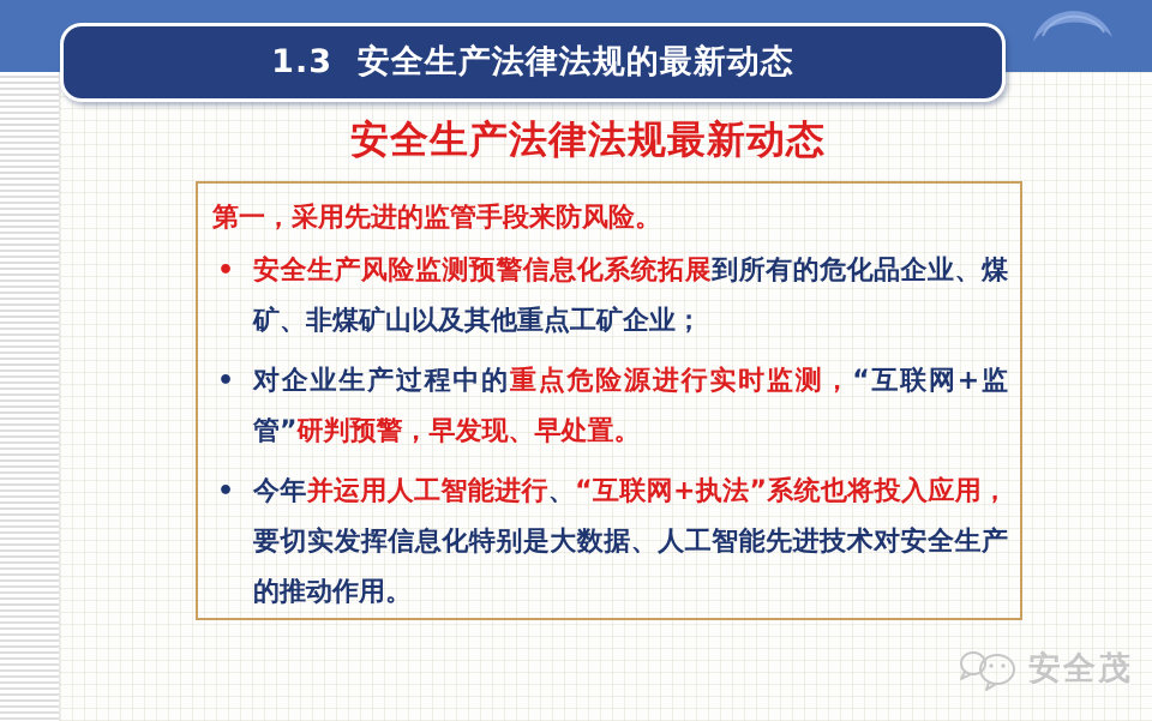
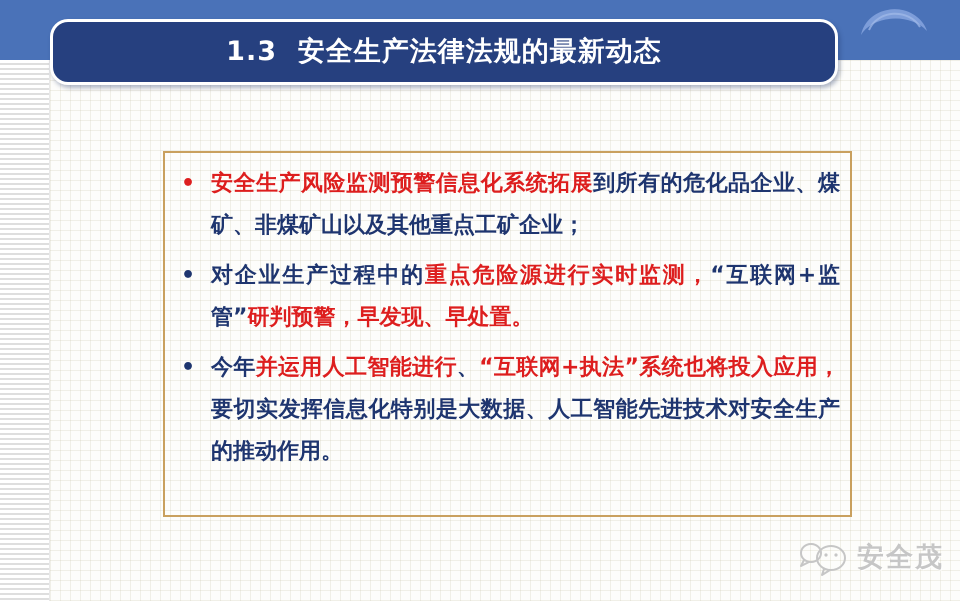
  1.3 安全生产法律法规的最新动态
- 安全生产法律法规最新动态
- 第一，采用先进的监管手段来防风险。
  •
  安全生产风险监测预警信息化系统拓展到所有的危化品企业、煤矿、非煤矿山以及其他重点工矿企业；
  •
  对企业生产过程中的重点危险源进行实时监测，“互联网+监管”研判预警，早发现、早处置。
  •
  今年并运用人工智能进行、“互联网+执法”系统也将投入应用，要切实发挥信息化特别是大数据、人工智能先进技术对安全生产的推动作用。
  安全茂
